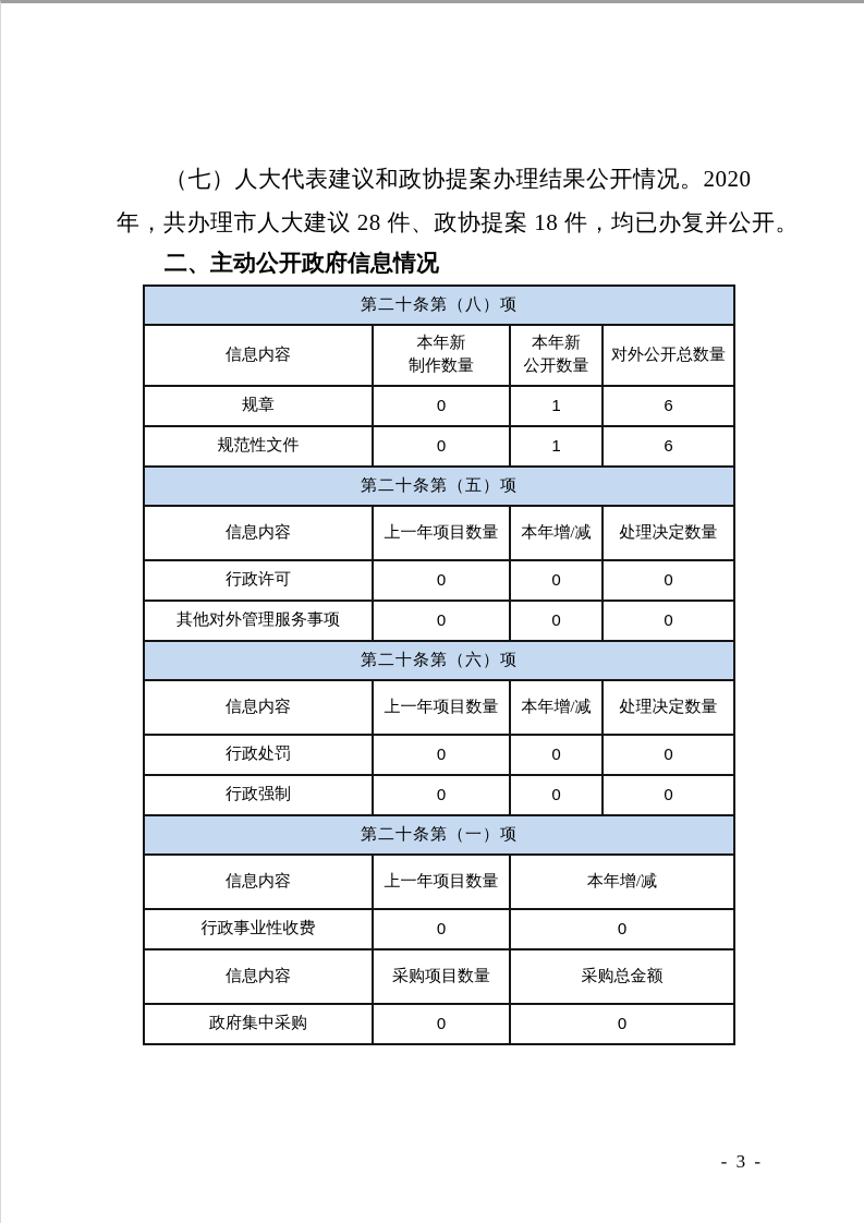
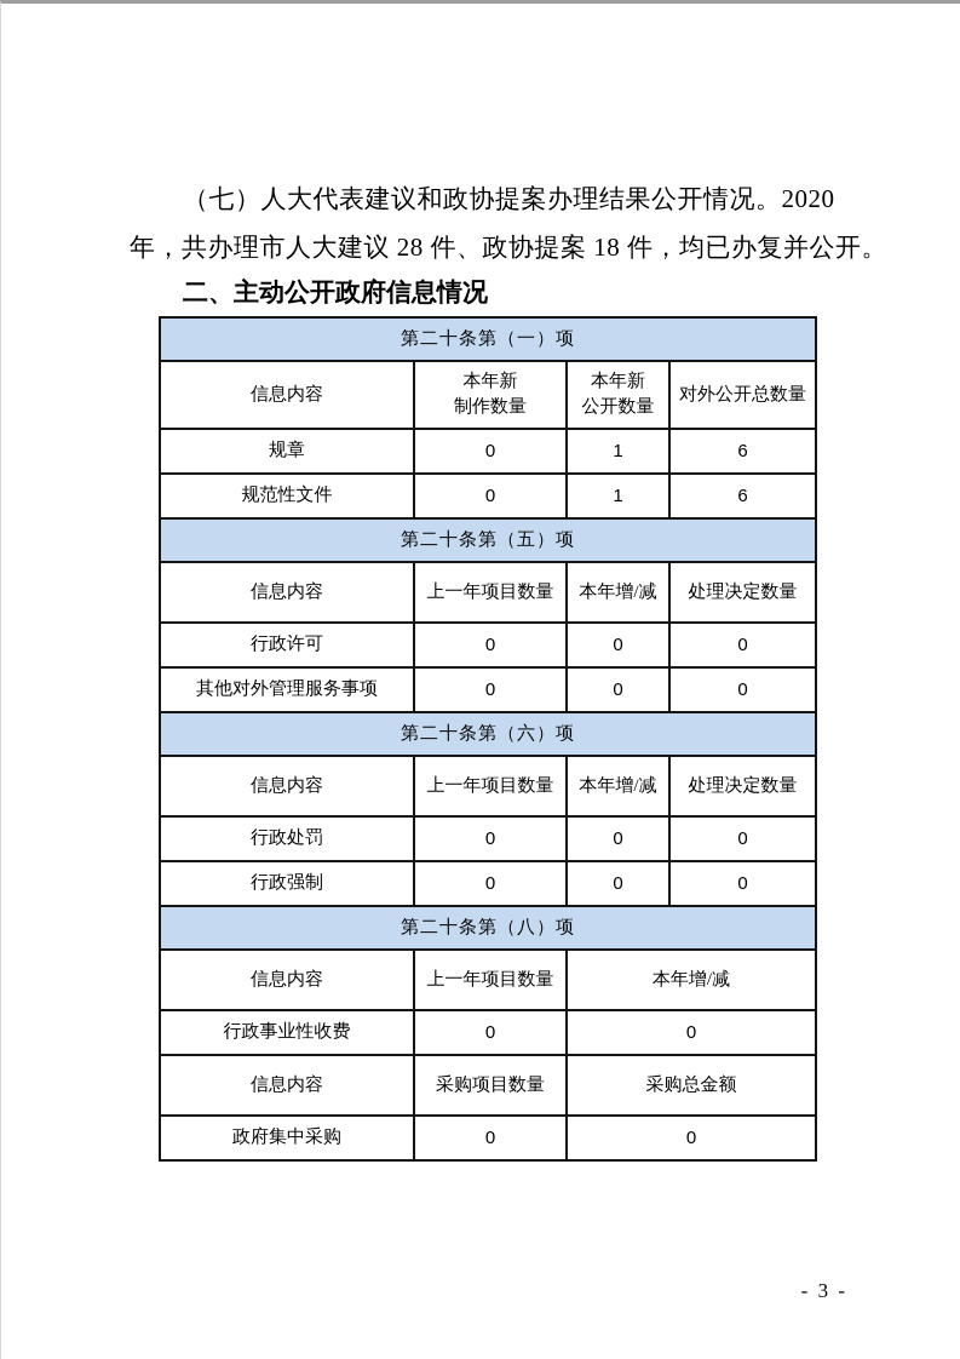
  （七）人大代表建议和政协提案办理结果公开情况。2020
  年，共办理市人大建议 28 件、政协提案 18 件，均已办复并公开。
  二、主动公开政府信息情况
- 第二十条第（八）项
+ 第二十条第（一）项
  信息内容	本年新制作数量	本年新公开数量	对外公开总数量
  规章	0	1	6
  规范性文件	0	1	6
  第二十条第（五）项
  信息内容	上一年项目数量	本年增/减	处理决定数量
  行政许可	0	0	0
  其他对外管理服务事项	0	0	0
  第二十条第（六）项
  信息内容	上一年项目数量	本年增/减	处理决定数量
  行政处罚	0	0	0
  行政强制	0	0	0
- 第二十条第（一）项
+ 第二十条第（八）项
  信息内容	上一年项目数量	本年增/减
  行政事业性收费	0	0
  信息内容	采购项目数量	采购总金额
  政府集中采购	0	0
  - 3 -
